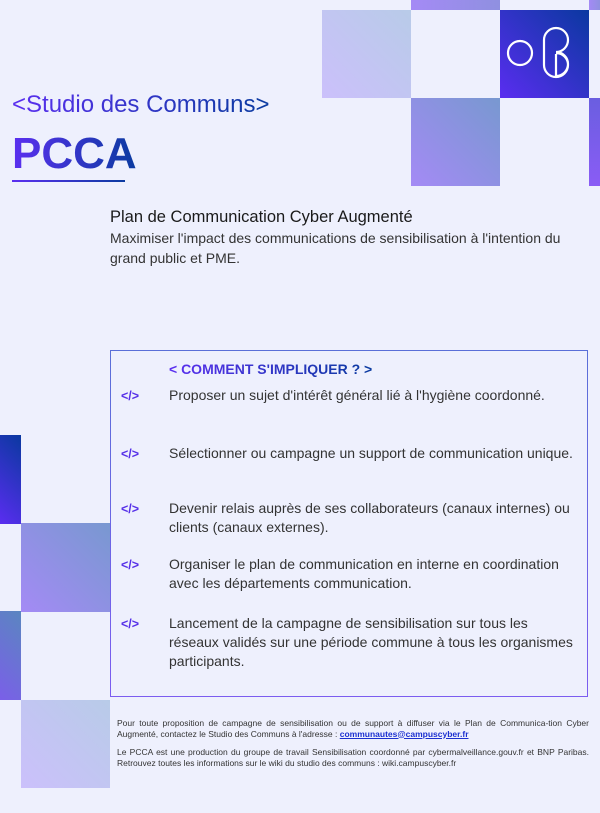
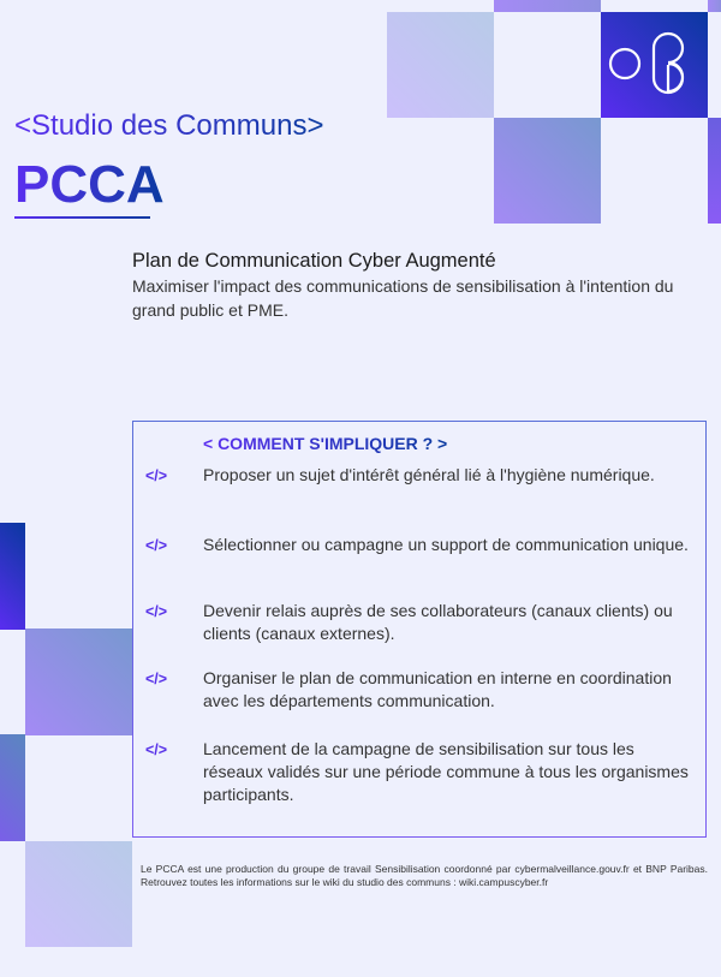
  <Studio des Communs>
  PCCA
  Plan de Communication Cyber Augmenté
  Maximiser l'impact des communications de sensibilisation à l'intention du grand public et PME.
  < COMMENT S'IMPLIQUER ? >
  </>
- Proposer un sujet d'intérêt général lié à l'hygiène coordonné.
+ Proposer un sujet d'intérêt général lié à l'hygiène numérique.
  </>
  Sélectionner ou campagne un support de communication unique.
  </>
- Devenir relais auprès de ses collaborateurs (canaux internes) ou clients (canaux externes).
+ Devenir relais auprès de ses collaborateurs (canaux clients) ou clients (canaux externes).
  </>
  Organiser le plan de communication en interne en coordination avec les départements communication.
  </>
  Lancement de la campagne de sensibilisation sur tous les réseaux validés sur une période commune à tous les organismes participants.
- Pour toute proposition de campagne de sensibilisation ou de support à diffuser via le Plan de Communica-tion Cyber Augmenté, contactez le Studio des Communs à l'adresse : communautes@campuscyber.fr
  Le PCCA est une production du groupe de travail Sensibilisation coordonné par cybermalveillance.gouv.fr et BNP Paribas. Retrouvez toutes les informations sur le wiki du studio des communs : wiki.campuscyber.fr
